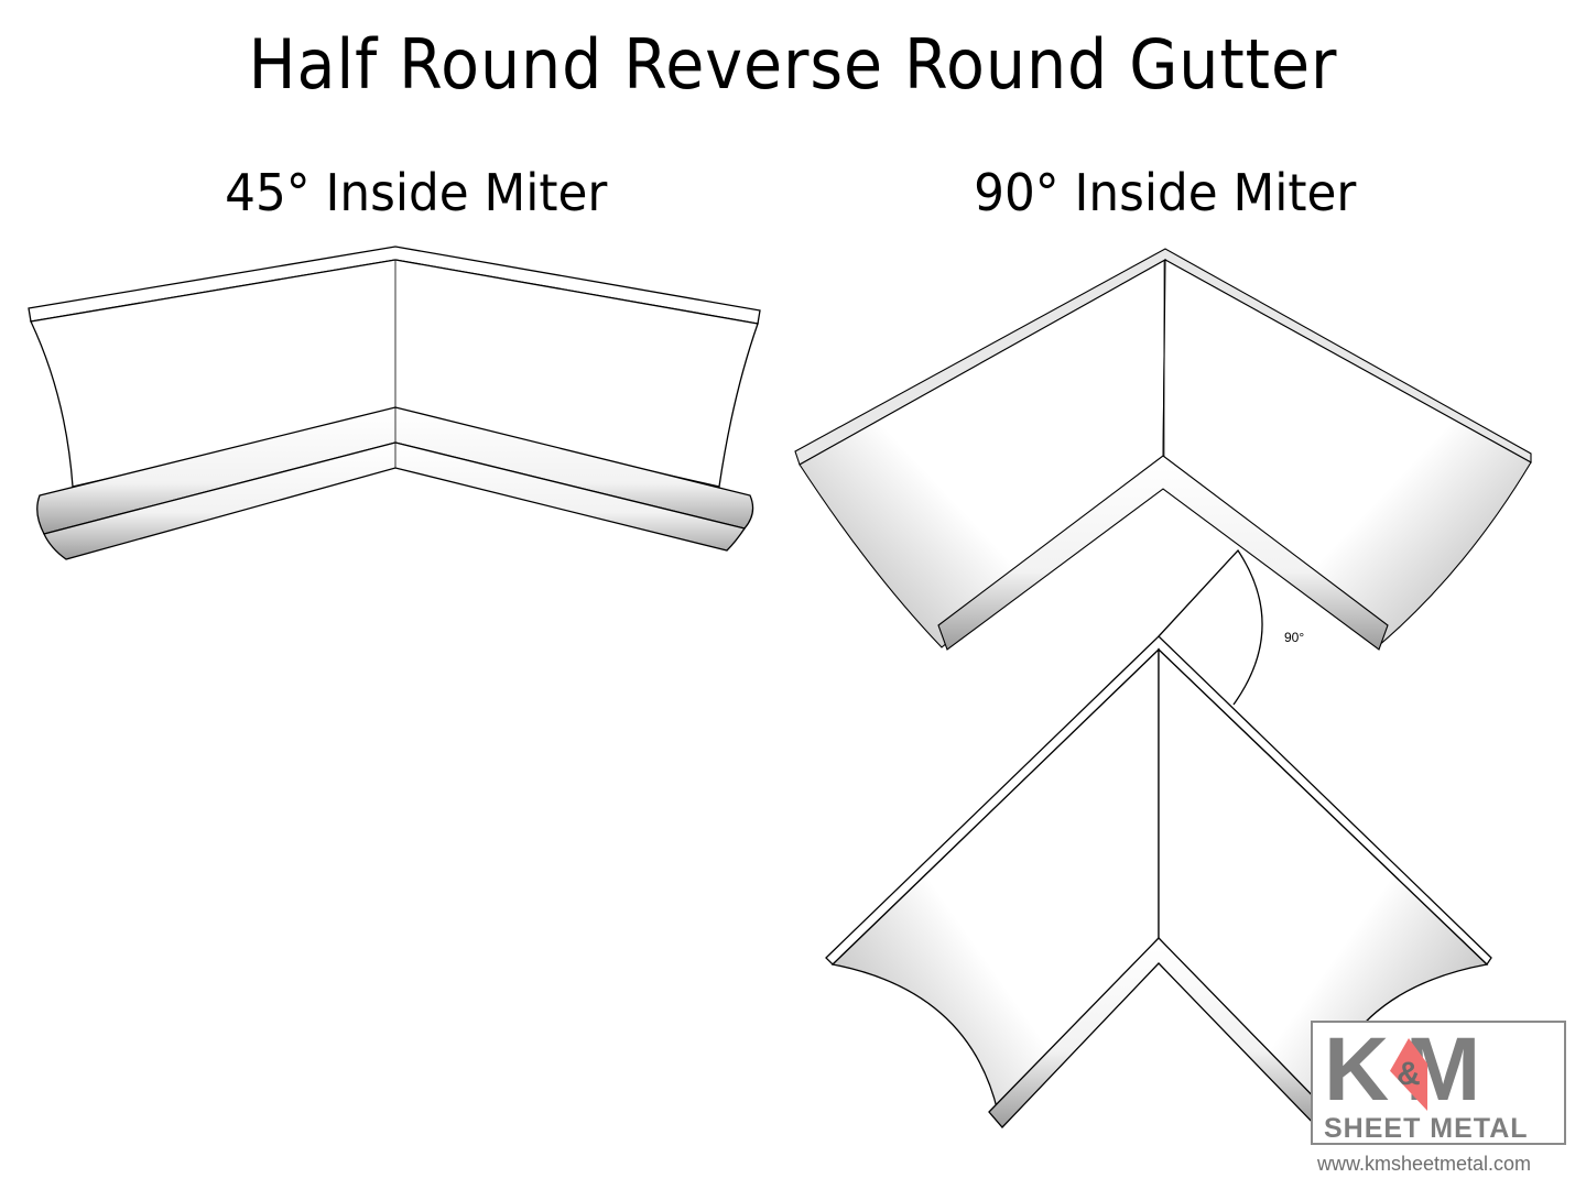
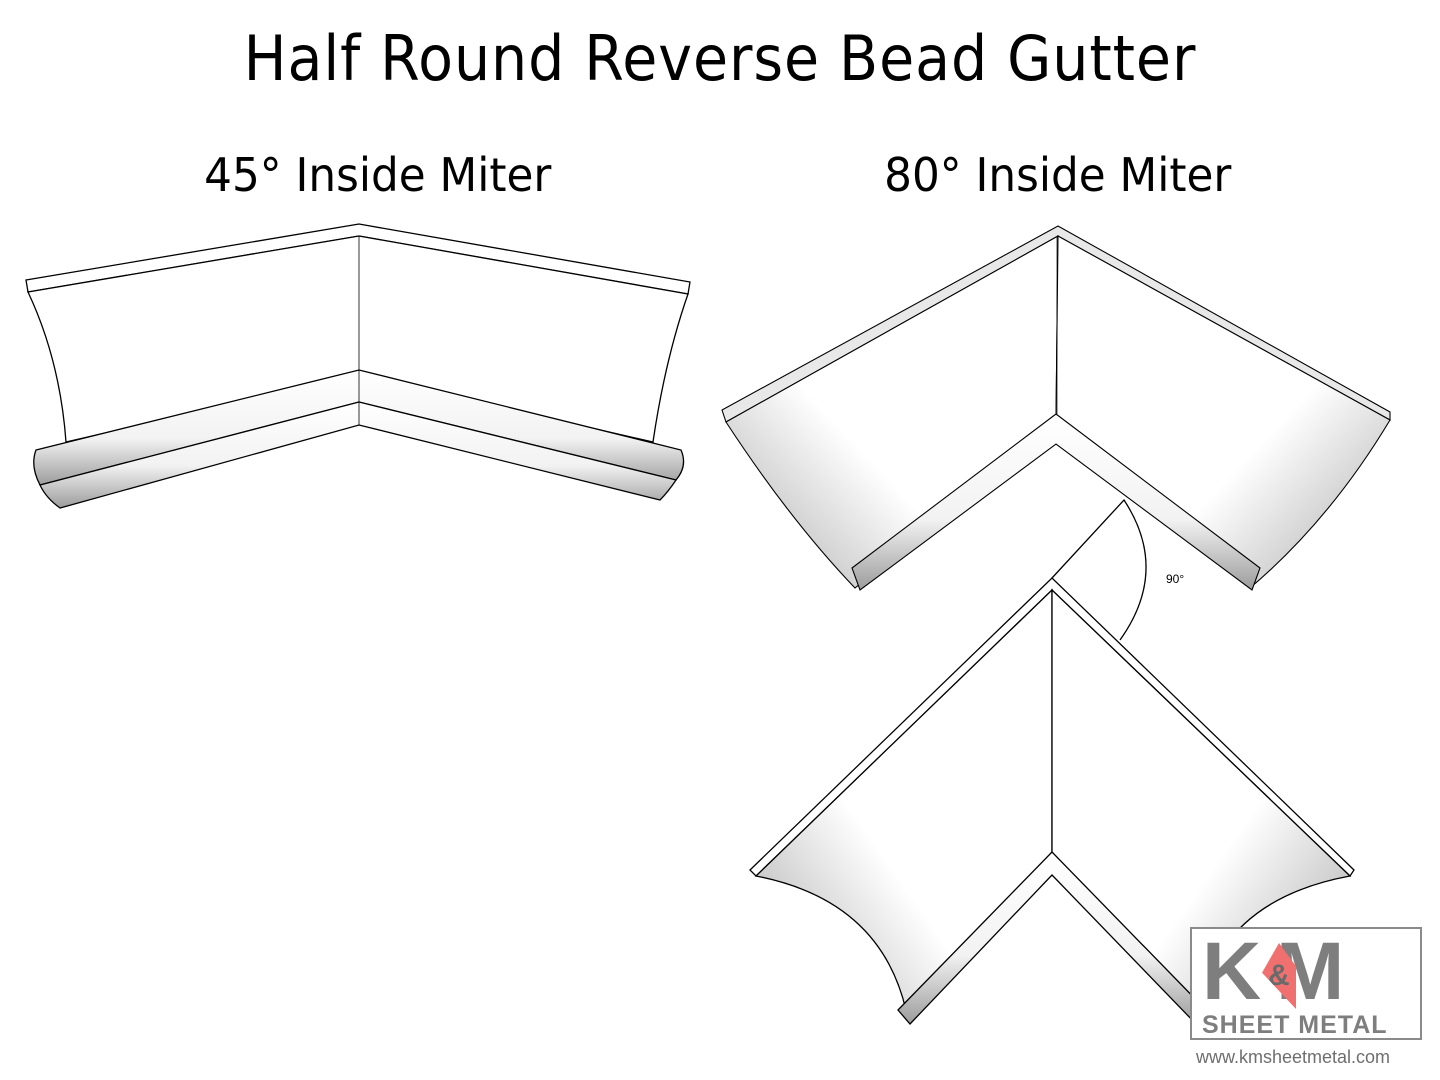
- Half Round Reverse Round Gutter
+ Half Round Reverse Bead Gutter
  45° Inside Miter
- 90° Inside Miter
+ 80° Inside Miter
  90°
  K M
  &
  SHEET METAL
  www.kmsheetmetal.com
